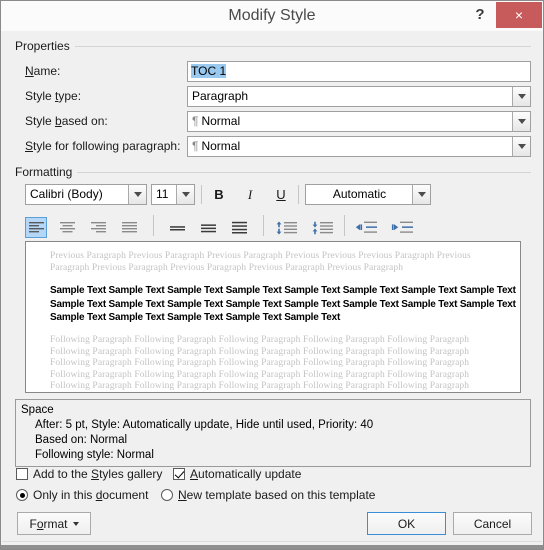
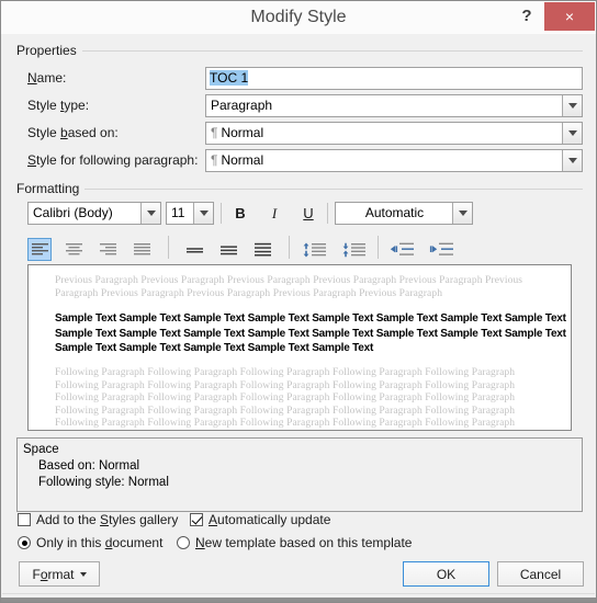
  Modify Style
  ?
  ×
  Properties
  Name:
  TOC 1
  Style type:
  Paragraph
  Style based on:
  ¶ Normal
  Style for following paragraph:
  ¶ Normal
  Formatting
  Calibri (Body)
  11
  B
  I
  U
  Automatic
- Previous Paragraph Previous Paragraph Previous Paragraph Previous Previous Previous Paragraph Previous
+ Previous Paragraph Previous Paragraph Previous Paragraph Previous Paragraph Previous Paragraph Previous
  Paragraph Previous Paragraph Previous Paragraph Previous Paragraph Previous Paragraph
  Sample Text Sample Text Sample Text Sample Text Sample Text Sample Text Sample Text Sample Text
  Sample Text Sample Text Sample Text Sample Text Sample Text Sample Text Sample Text Sample Text
  Sample Text Sample Text Sample Text Sample Text Sample Text
  Following Paragraph Following Paragraph Following Paragraph Following Paragraph Following Paragraph
  Following Paragraph Following Paragraph Following Paragraph Following Paragraph Following Paragraph
  Following Paragraph Following Paragraph Following Paragraph Following Paragraph Following Paragraph
  Following Paragraph Following Paragraph Following Paragraph Following Paragraph Following Paragraph
  Following Paragraph Following Paragraph Following Paragraph Following Paragraph Following Paragraph
  Space
- After: 5 pt, Style: Automatically update, Hide until used, Priority: 40
  Based on: Normal
  Following style: Normal
  Add to the Styles gallery
  Automatically update
  Only in this document
  New template based on this template
  Format
  OK
  Cancel
